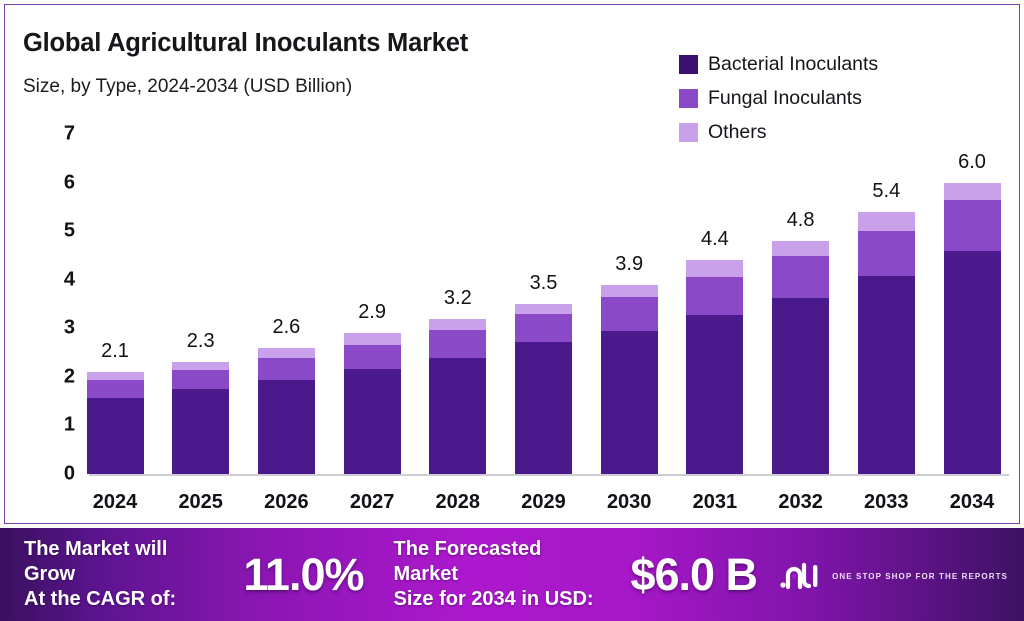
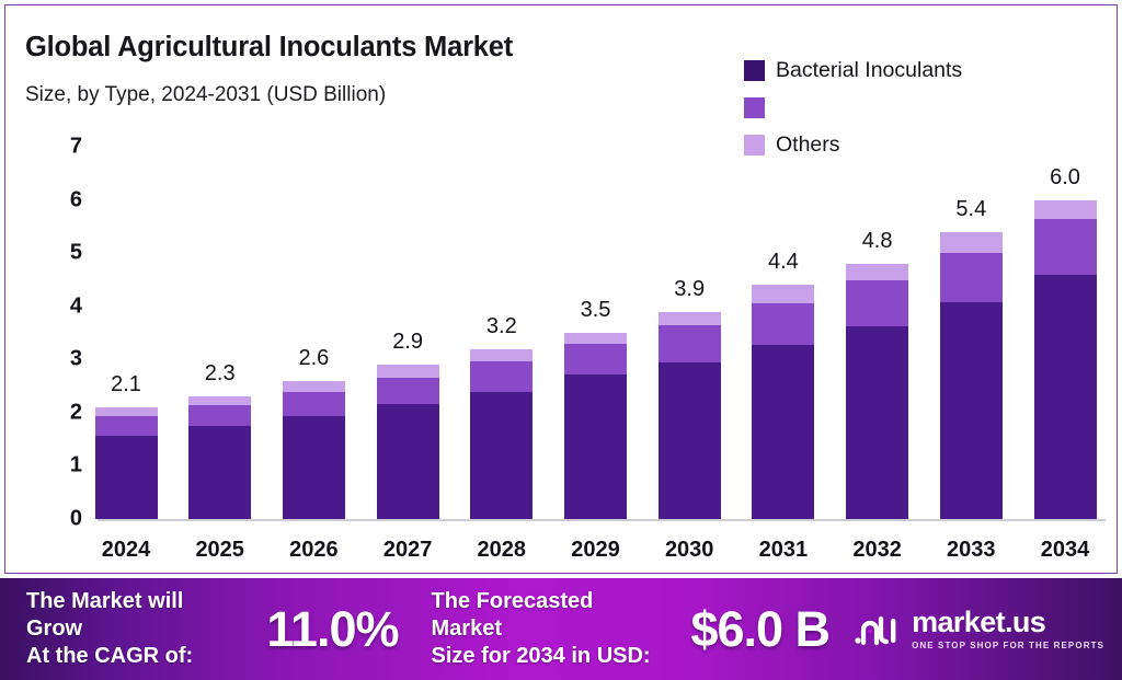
  Global Agricultural Inoculants Market
- Size, by Type, 2024-2034 (USD Billion)
+ Size, by Type, 2024-2031 (USD Billion)
  Bacterial Inoculants
- Fungal Inoculants
  Others
  0
  1
  2
  3
  4
  5
  6
  7
  2.1
  2024
  2.3
  2025
  2.6
  2026
  2.9
  2027
  3.2
  2028
  3.5
  2029
  3.9
  2030
  4.4
  2031
  4.8
  2032
  5.4
  2033
  6.0
  2034
  The Market will Grow
  At the CAGR of:
  11.0%
  The Forecasted Market
  Size for 2034 in USD:
  $6.0 B
+ market.us
  ONE STOP SHOP FOR THE REPORTS
